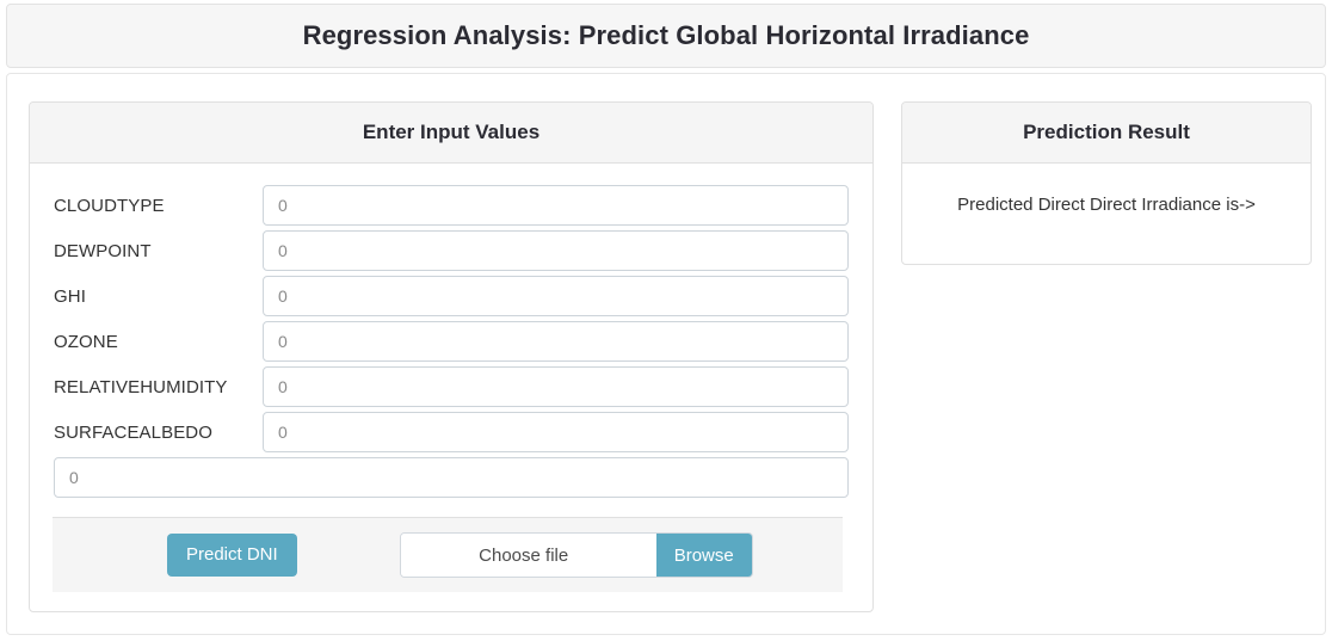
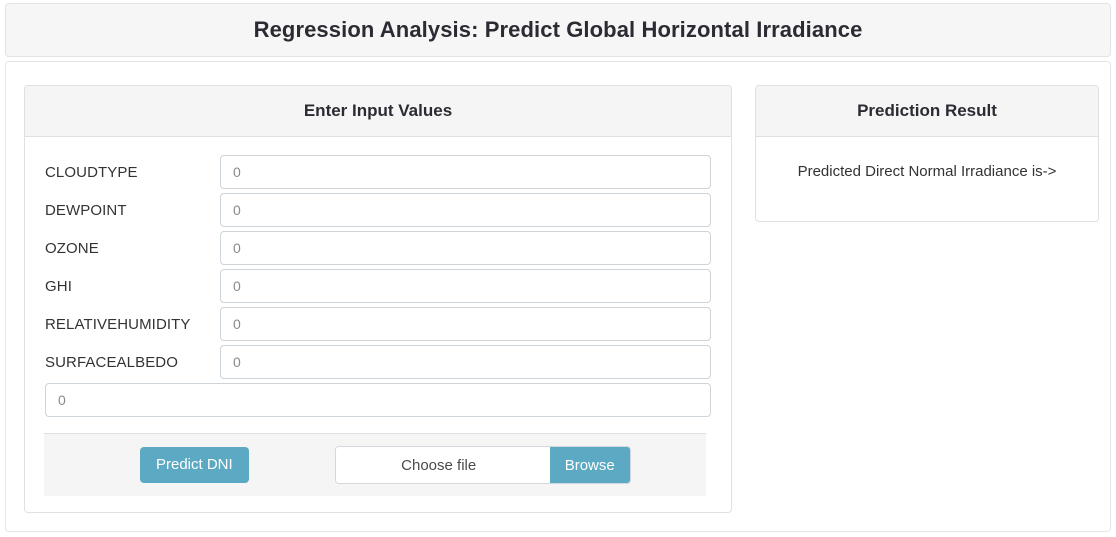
  Regression Analysis: Predict Global Horizontal Irradiance
  Enter Input Values
  CLOUDTYPE
  0
  DEWPOINT
  0
- GHI
+ OZONE
  0
- OZONE
+ GHI
  0
  RELATIVEHUMIDITY
  0
  SURFACEALBEDO
  0
  0
  Predict DNI
  Choose file
  Browse
  Prediction Result
- Predicted Direct Direct Irradiance is->
+ Predicted Direct Normal Irradiance is->
